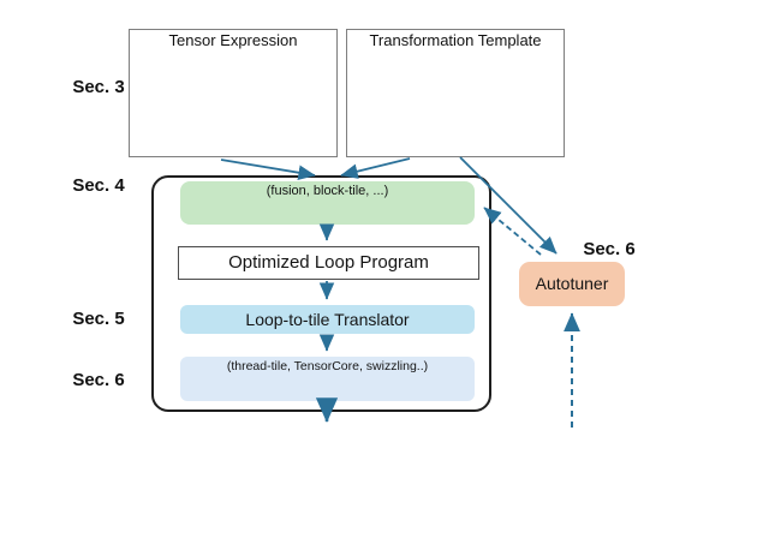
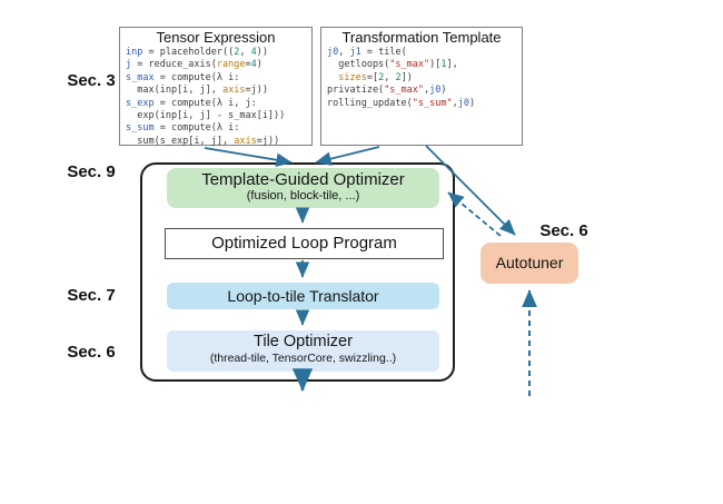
  Sec. 3
- Sec. 4
+ Sec. 9
- Sec. 5
+ Sec. 7
  Sec. 6
  Tensor Expression
+ inp = placeholder((2, 4))
+ j = reduce_axis(range=4)
+ s_max = compute(λ i:
+ max(inp[i, j], axis=j))
+ s_exp = compute(λ i, j:
+ exp(inp[i, j] - s_max[i]))
+ s_sum = compute(λ i:
+ sum(s_exp[i, j], axis=j))
  Transformation Template
+ j0, j1 = tile(
+ getloops("s_max")[1],
+ sizes=[2, 2])
+ privatize("s_max",j0)
+ rolling_update("s_sum",j0)
+ Template-Guided Optimizer
  (fusion, block-tile, ...)
  Optimized Loop Program
  Loop-to-tile Translator
+ Tile Optimizer
  (thread-tile, TensorCore, swizzling..)
  Sec. 6
  Autotuner
